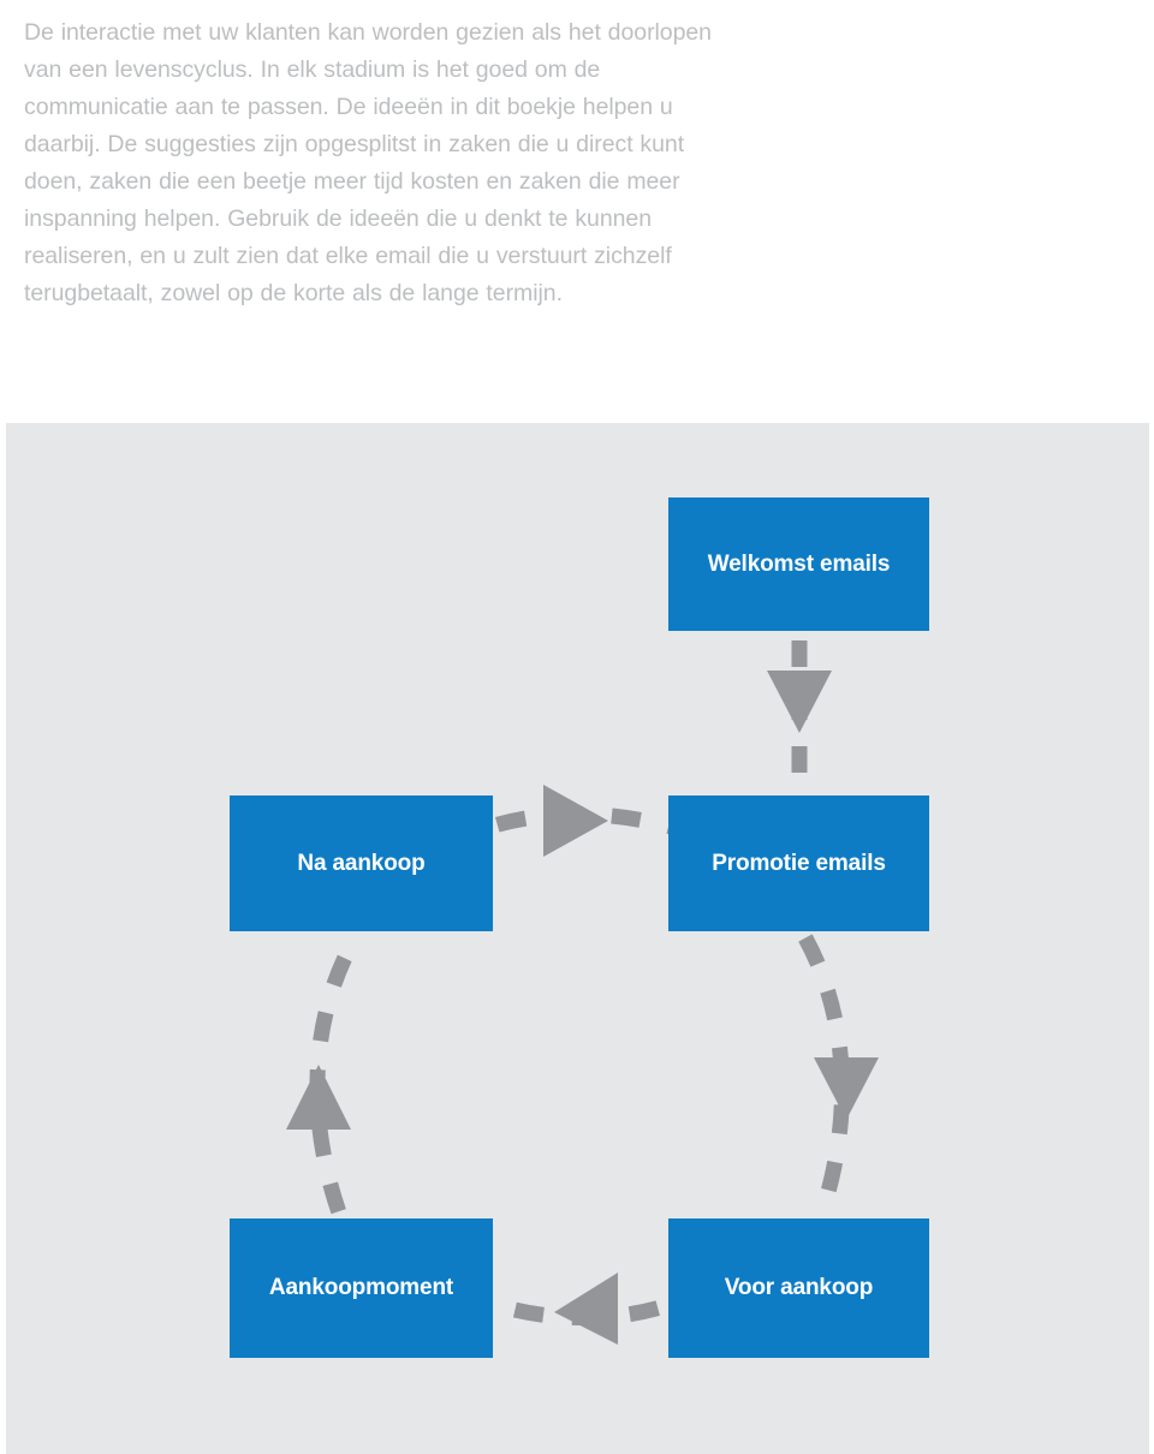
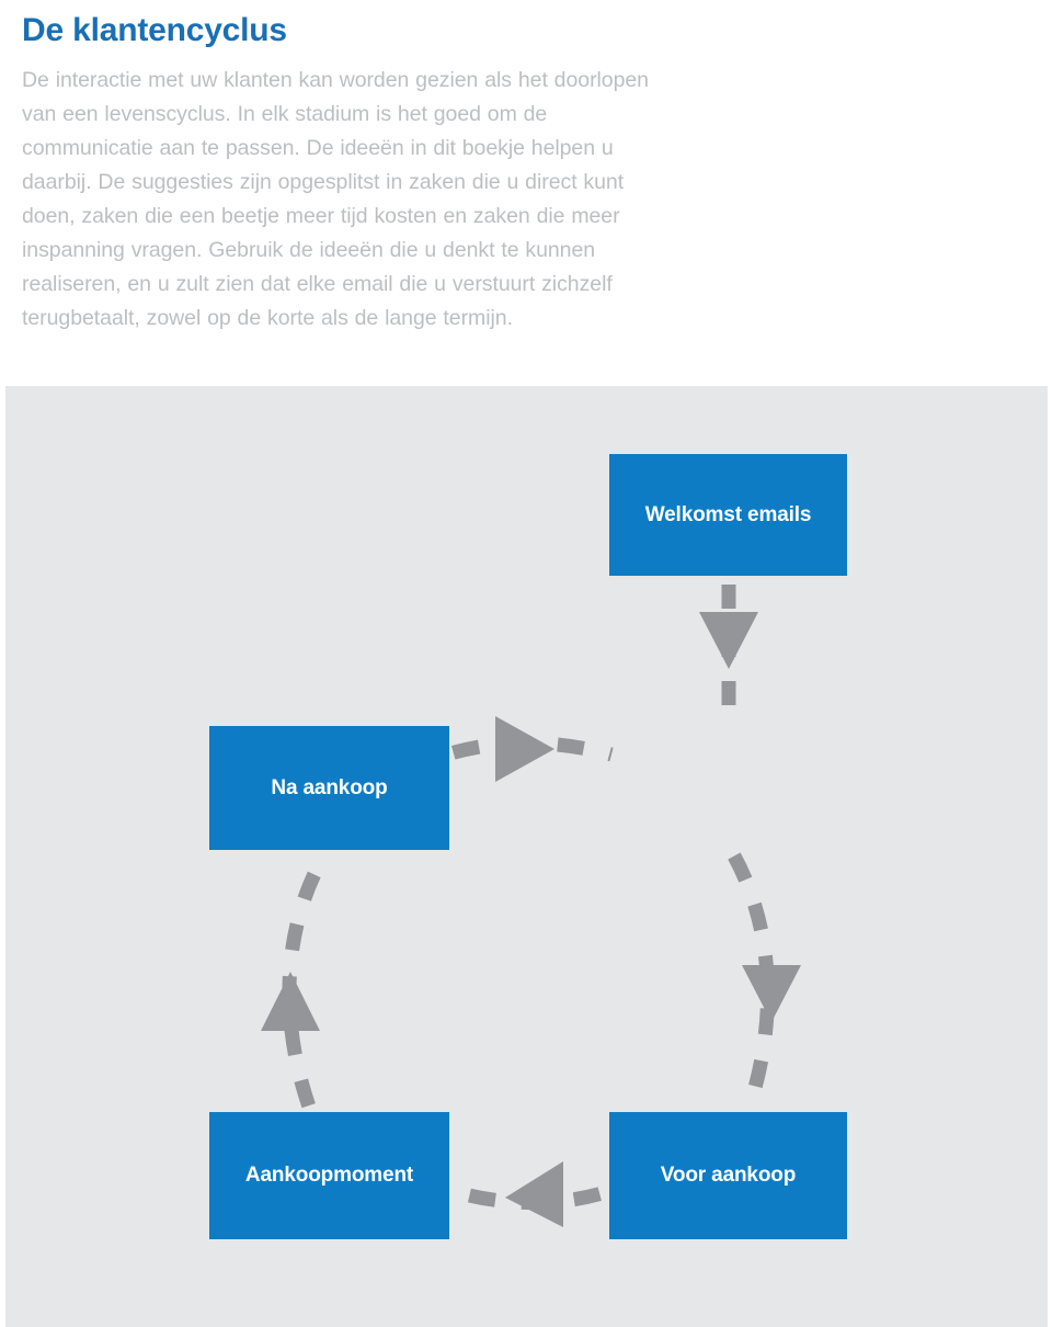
+ De klantencyclus
- De interactie met uw klanten kan worden gezien als het doorlopen van een levenscyclus. In elk stadium is het goed om de communicatie aan te passen. De ideeën in dit boekje helpen u daarbij. De suggesties zijn opgesplitst in zaken die u direct kunt doen, zaken die een beetje meer tijd kosten en zaken die meer inspanning helpen. Gebruik de ideeën die u denkt te kunnen realiseren, en u zult zien dat elke email die u verstuurt zichzelf terugbetaalt, zowel op de korte als de lange termijn.
+ De interactie met uw klanten kan worden gezien als het doorlopen van een levenscyclus. In elk stadium is het goed om de communicatie aan te passen. De ideeën in dit boekje helpen u daarbij. De suggesties zijn opgesplitst in zaken die u direct kunt doen, zaken die een beetje meer tijd kosten en zaken die meer inspanning vragen. Gebruik de ideeën die u denkt te kunnen realiseren, en u zult zien dat elke email die u verstuurt zichzelf terugbetaalt, zowel op de korte als de lange termijn.
  Welkomst emails
- Promotie emails
  Voor aankoop
  Aankoopmoment
  Na aankoop
